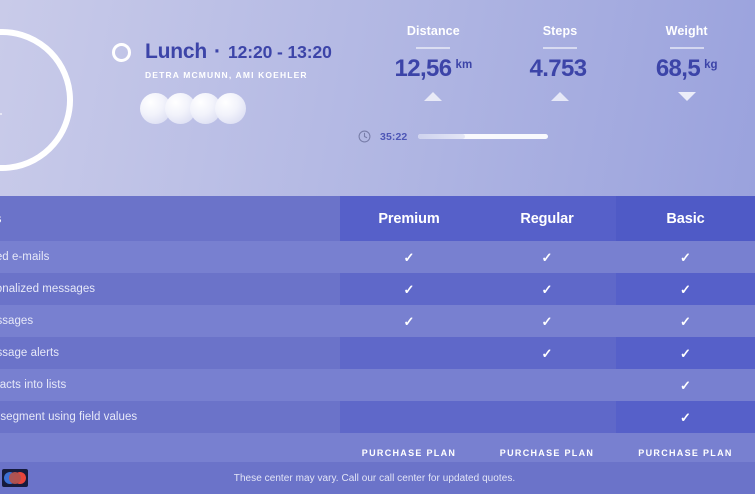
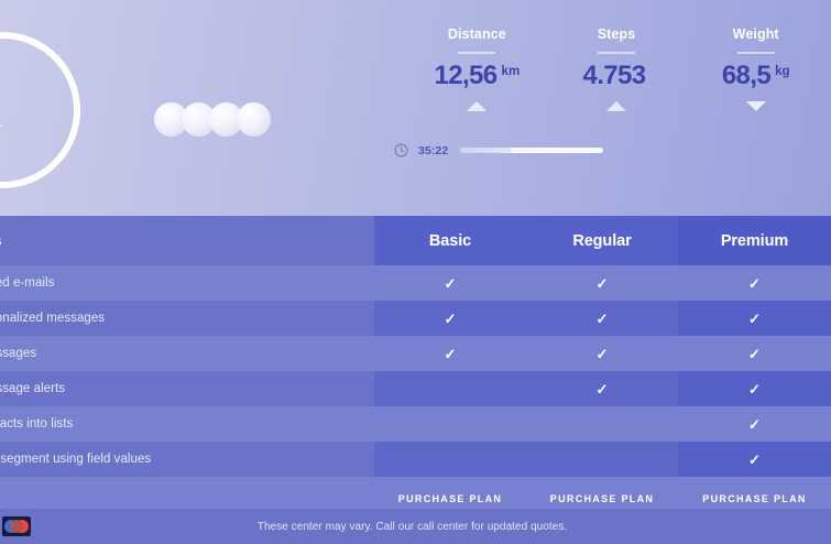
- Lunch
- ·
- 12:20 - 13:20
- DETRA MCMUNN, AMI KOEHLER
  Distance
  12,56 km
  Steps
  4.753
  Weight
  68,5 kg
  35:22
- Premium
+ Basic
  Regular
- Basic
+ Premium
  d e-mails
  ✓
  ✓
  ✓
  nalized messages
  ✓
  ✓
  ✓
  sages
  ✓
  ✓
  ✓
  sage alerts
  ✓
  ✓
  acts into lists
  ✓
  segment using field values
  ✓
  PURCHASE PLAN
  PURCHASE PLAN
  PURCHASE PLAN
  These center may vary. Call our call center for updated quotes.
